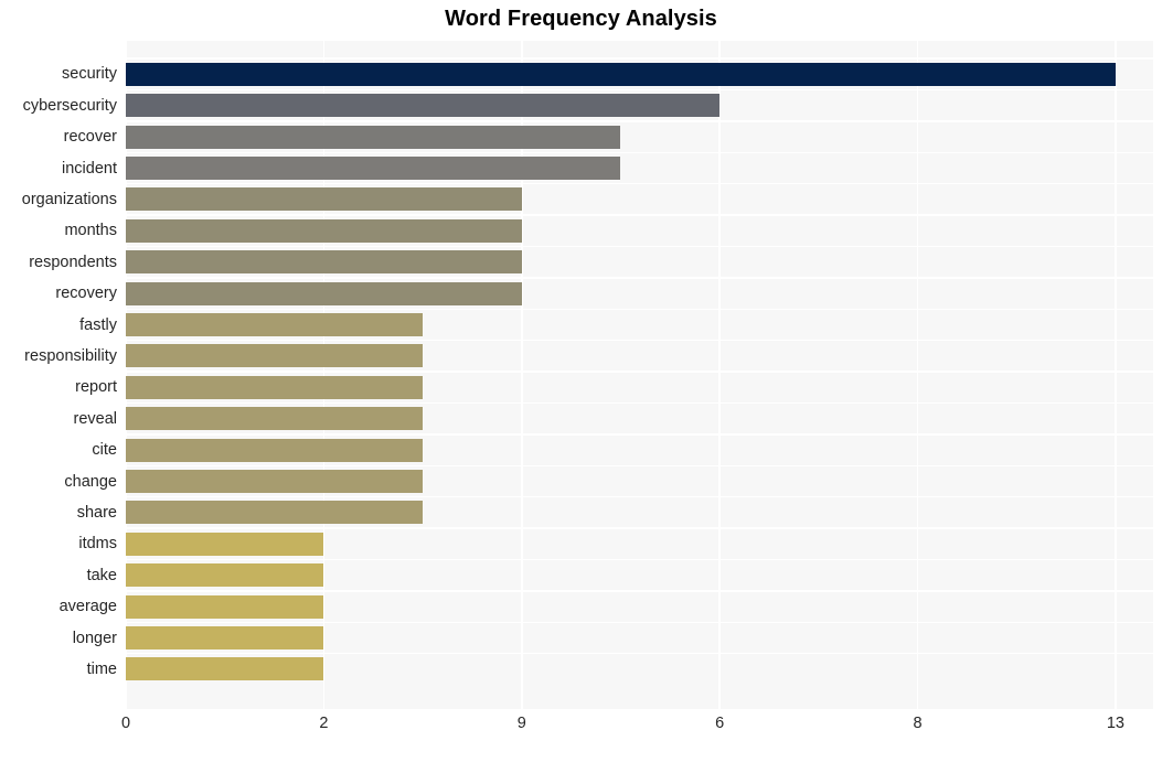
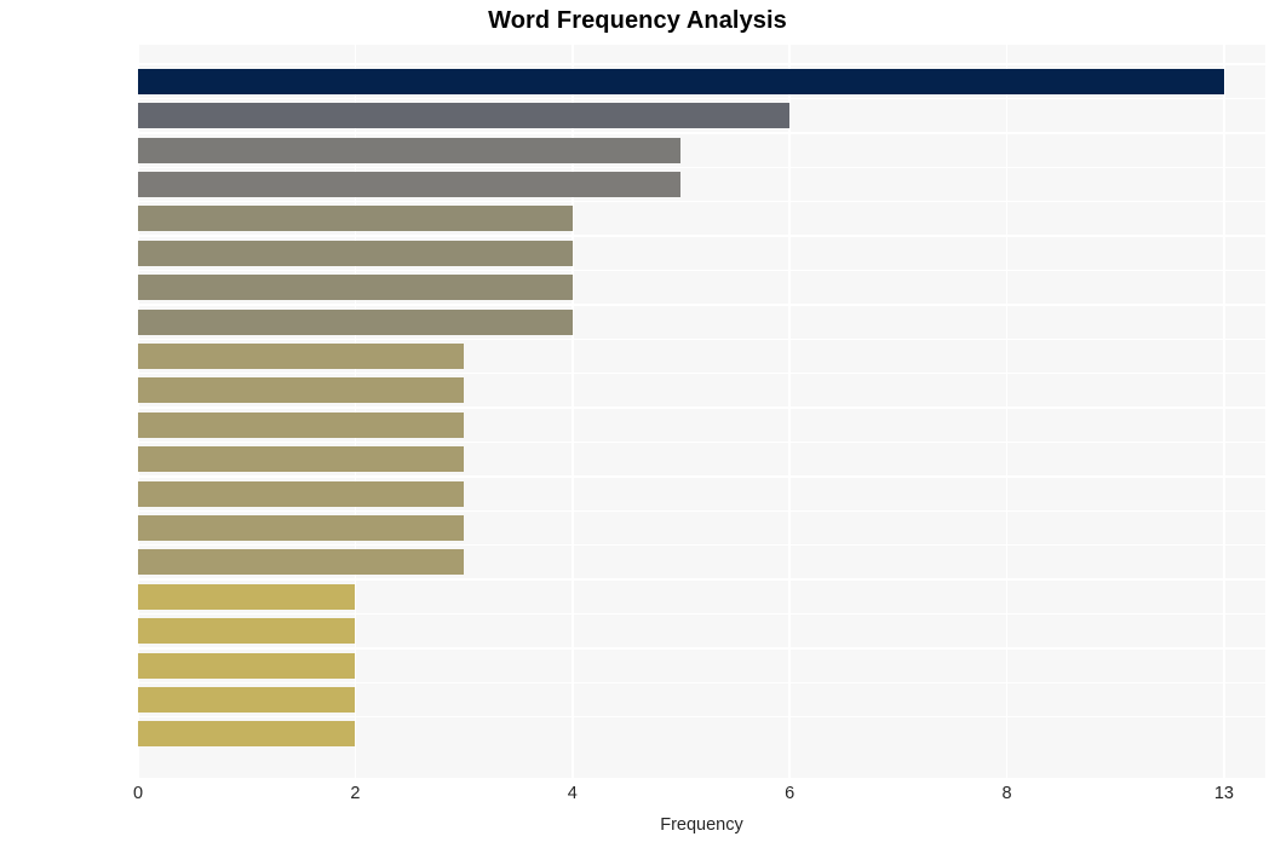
  Word Frequency Analysis
- security
- cybersecurity
- recover
- incident
- organizations
- months
- respondents
- recovery
- fastly
- responsibility
- report
- reveal
- cite
- change
- share
- itdms
- take
- average
- longer
- time
  0
  2
- 9
+ 4
  6
  8
  13
+ Frequency
